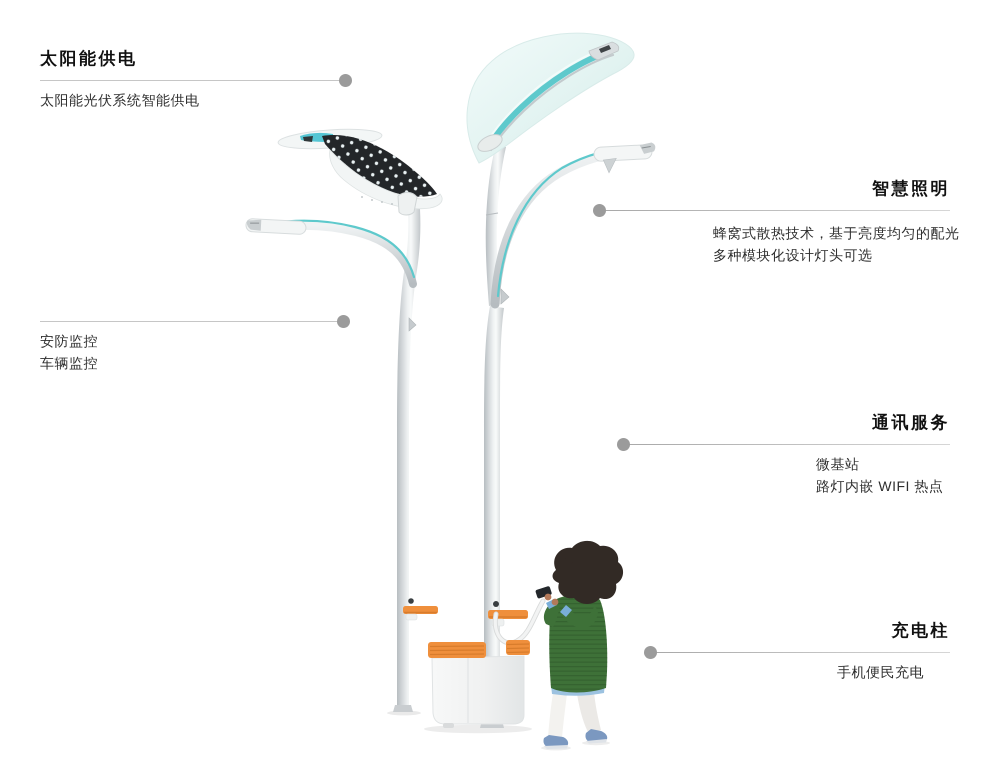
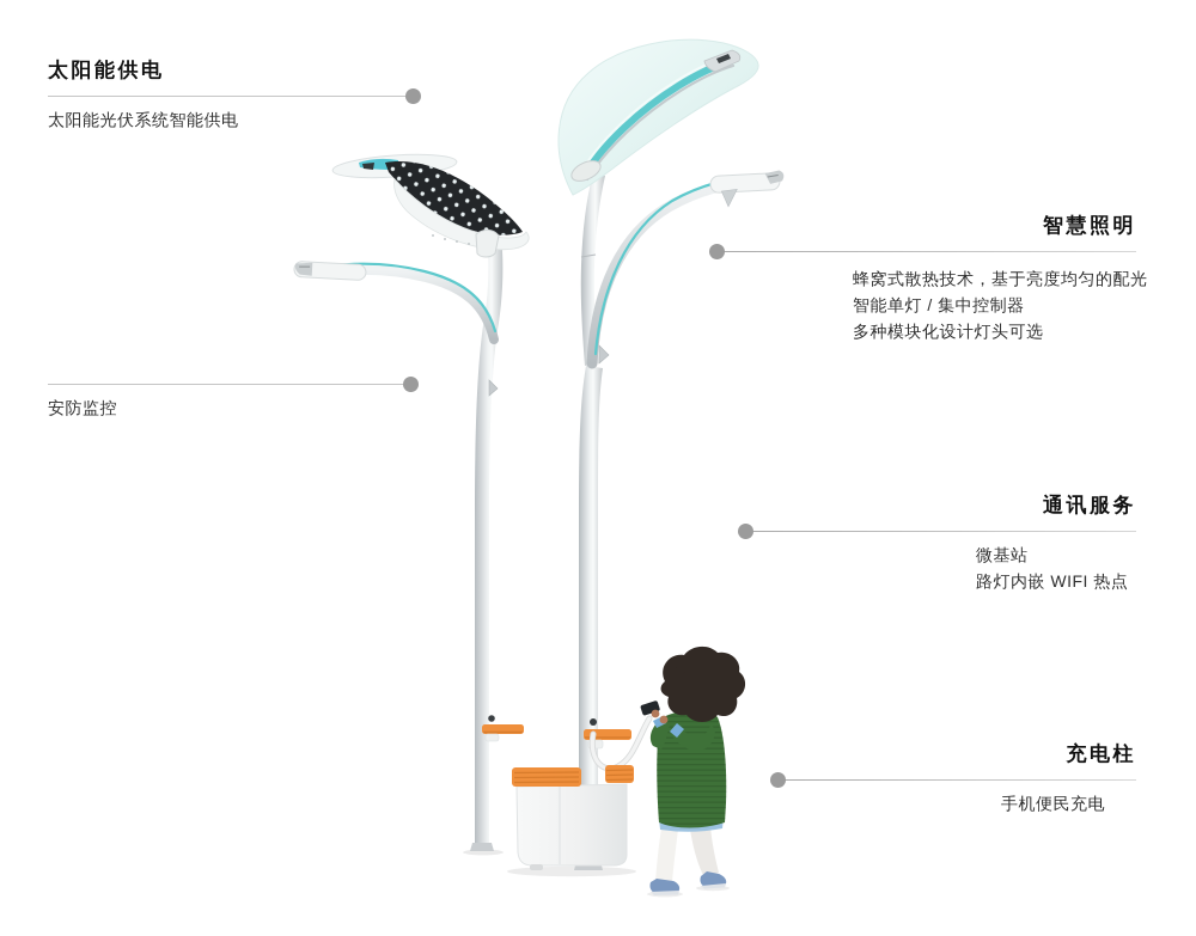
  太阳能供电
  太阳能光伏系统智能供电
  智慧照明
  蜂窝式散热技术，基于亮度均匀的配光
+ 智能单灯 / 集中控制器
  多种模块化设计灯头可选
  安防监控
- 车辆监控
  通讯服务
  微基站
  路灯内嵌 WIFI 热点
  充电柱
  手机便民充电
